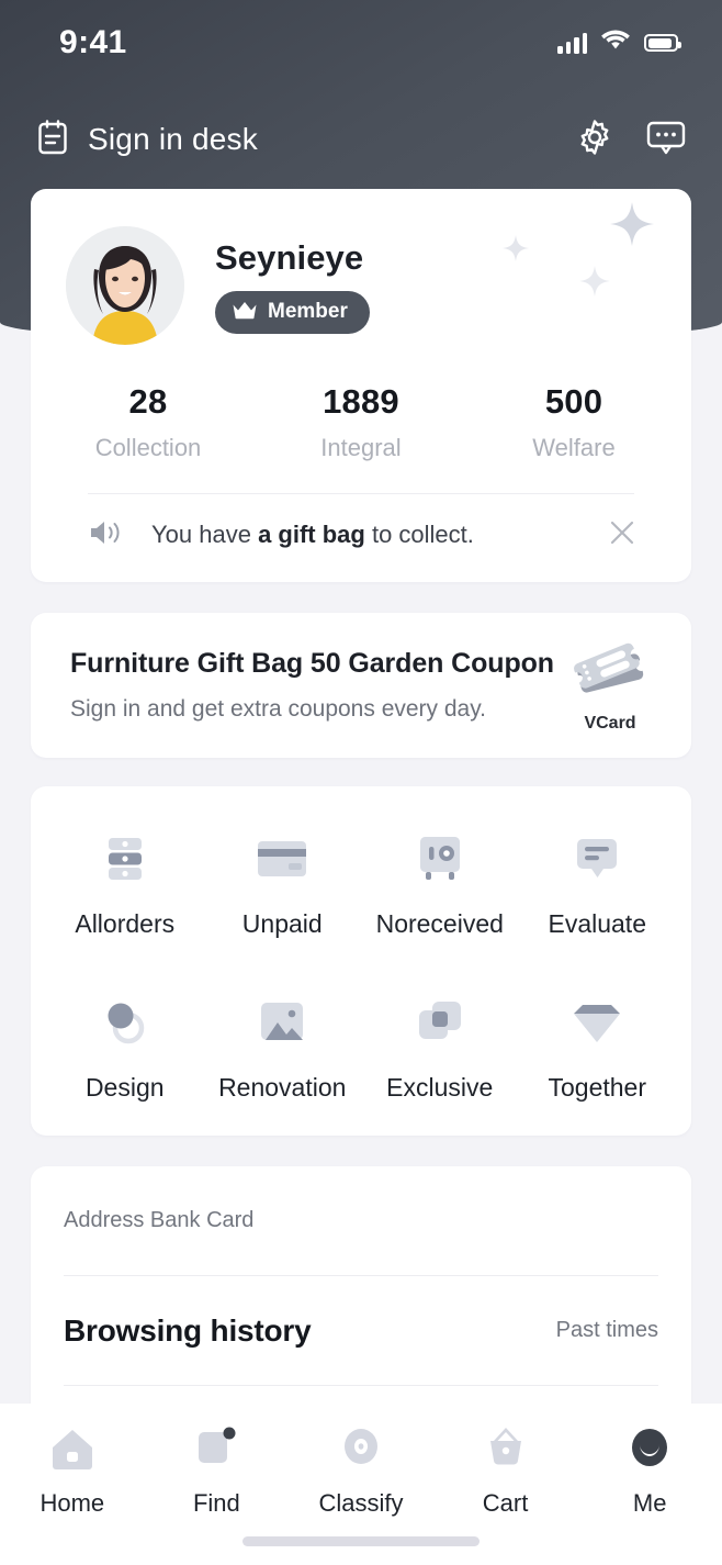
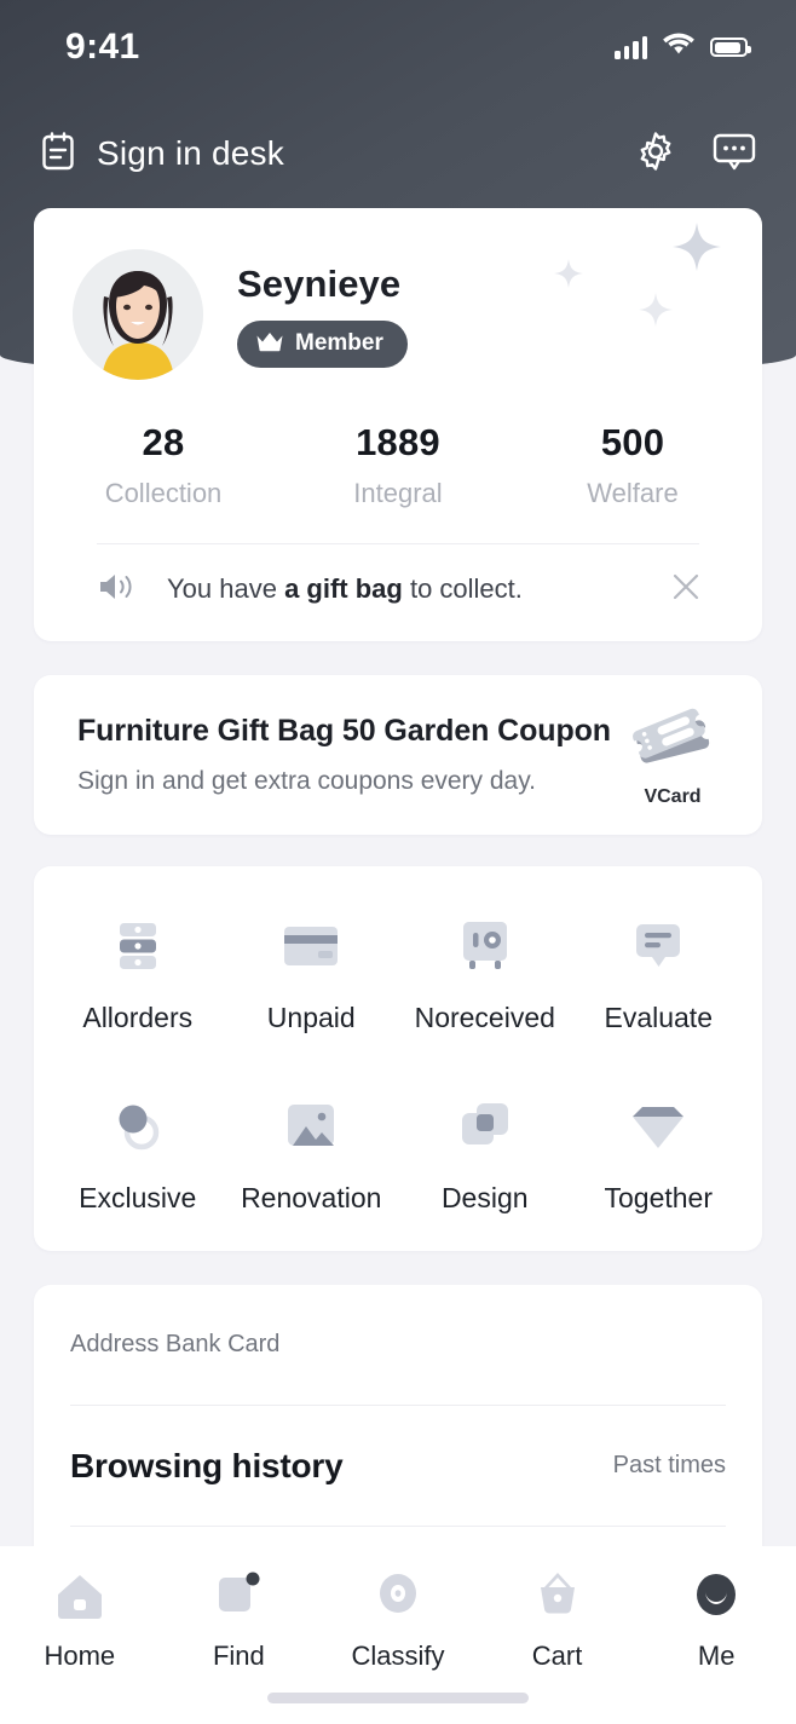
  9:41
  Sign in desk
  Seynieye
  Member
  28
  Collection
  1889
  Integral
  500
  Welfare
  You have a gift bag to collect.
  Furniture Gift Bag 50 Garden Coupon
  Sign in and get extra coupons every day.
  VCard
  Allorders
  Unpaid
  Noreceived
  Evaluate
- Design
+ Exclusive
  Renovation
- Exclusive
+ Design
  Together
  Address Bank Card
  Browsing history
  Past times
  Home
  Find
  Classify
  Cart
  Me
